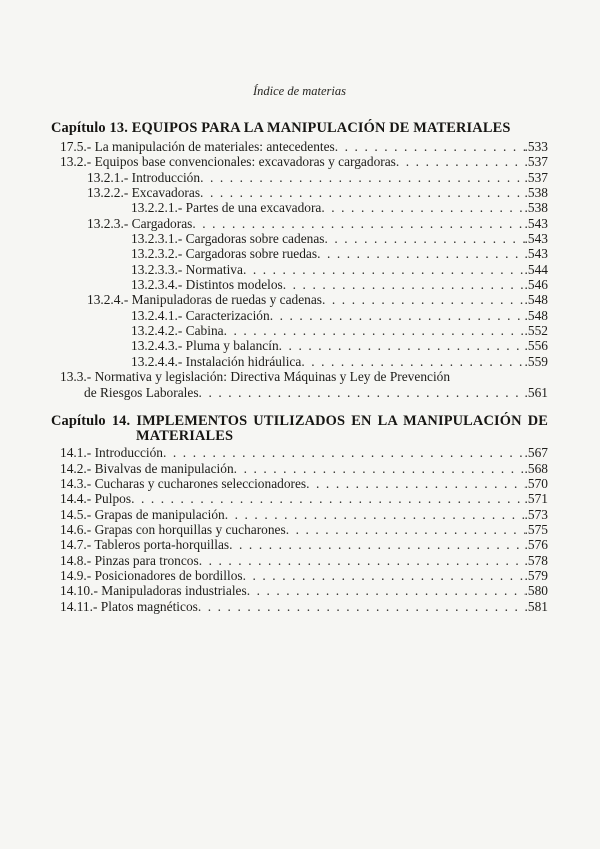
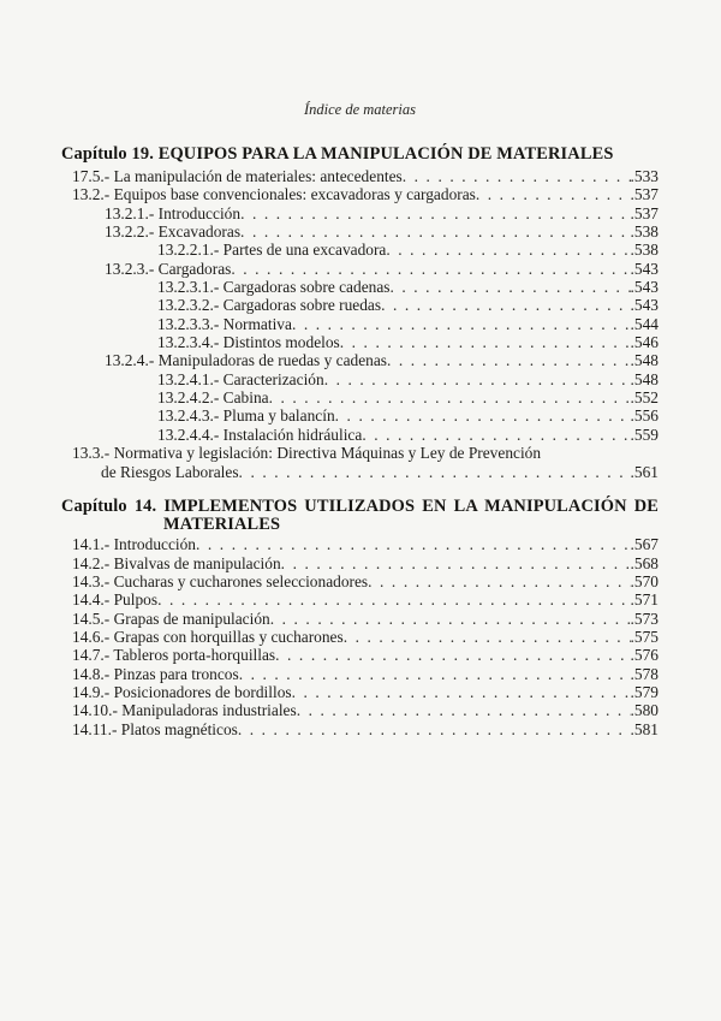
  Índice de materias
- Capítulo 13. EQUIPOS PARA LA MANIPULACIÓN DE MATERIALES
+ Capítulo 19. EQUIPOS PARA LA MANIPULACIÓN DE MATERIALES
  17.5.- La manipulación de materiales: antecedentes
  533
  13.2.- Equipos base convencionales: excavadoras y cargadoras
  537
  13.2.1.- Introducción
  537
  13.2.2.- Excavadoras
  538
  13.2.2.1.- Partes de una excavadora
  538
  13.2.3.- Cargadoras
  543
  13.2.3.1.- Cargadoras sobre cadenas
  543
  13.2.3.2.- Cargadoras sobre ruedas
  543
  13.2.3.3.- Normativa
  544
  13.2.3.4.- Distintos modelos
  546
  13.2.4.- Manipuladoras de ruedas y cadenas
  548
  13.2.4.1.- Caracterización
  548
  13.2.4.2.- Cabina
  552
  13.2.4.3.- Pluma y balancín
  556
  13.2.4.4.- Instalación hidráulica
  559
  13.3.- Normativa y legislación: Directiva Máquinas y Ley de Prevención
  de Riesgos Laborales
  561
  Capítulo 14. IMPLEMENTOS UTILIZADOS EN LA MANIPULACIÓN DE
  MATERIALES
  14.1.- Introducción
  567
  14.2.- Bivalvas de manipulación
  568
  14.3.- Cucharas y cucharones seleccionadores
  570
  14.4.- Pulpos
  571
  14.5.- Grapas de manipulación
  573
  14.6.- Grapas con horquillas y cucharones
  575
  14.7.- Tableros porta-horquillas
  576
  14.8.- Pinzas para troncos
  578
  14.9.- Posicionadores de bordillos
  579
  14.10.- Manipuladoras industriales
  580
  14.11.- Platos magnéticos
  581
